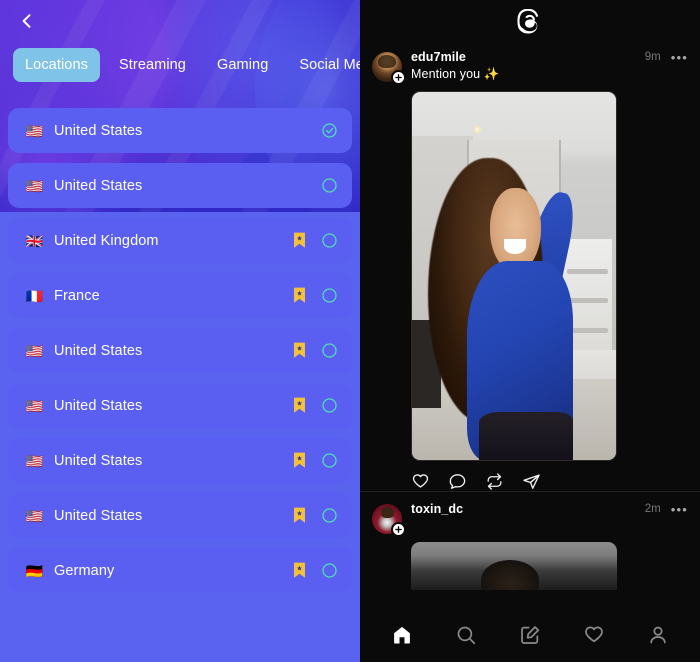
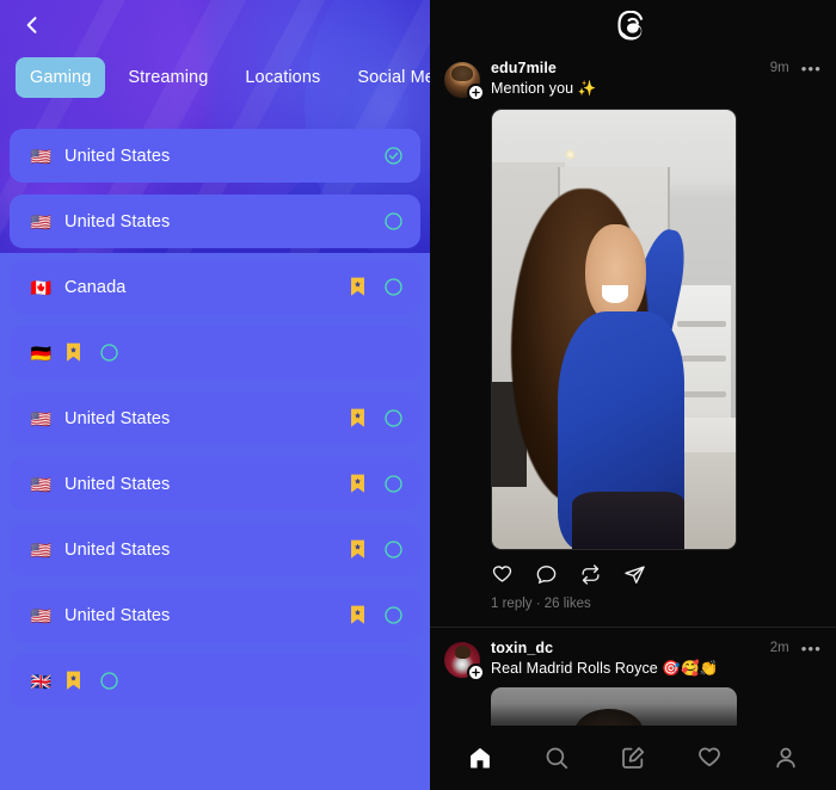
- Locations
+ Gaming
  Streaming
- Gaming
+ Locations
  Social Me
  🇺🇸
  United States
  🇺🇸
  United States
+ 🇨🇦
+ Canada
- 🇬🇧
+ 🇩🇪
- United Kingdom
- 🇫🇷
- France
  🇺🇸
  United States
  🇺🇸
  United States
  🇺🇸
  United States
  🇺🇸
  United States
- 🇩🇪
+ 🇬🇧
- Germany
  edu7mile
  9m
  •••
  Mention you ✨
+ 1 reply · 26 likes
  toxin_dc
  2m
  •••
+ Real Madrid Rolls Royce 🎯🥰👏
